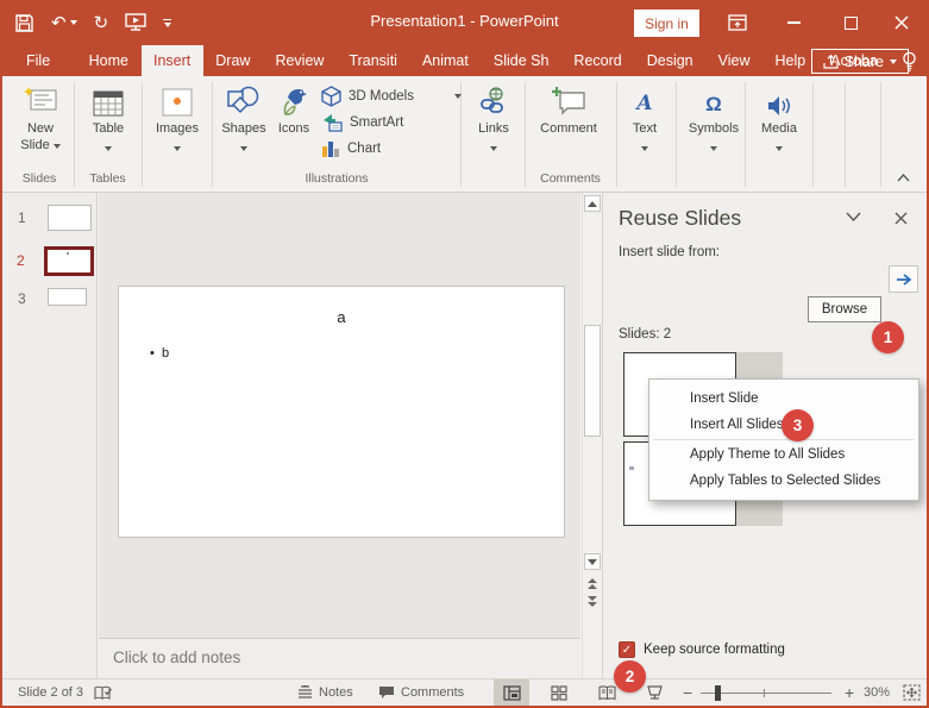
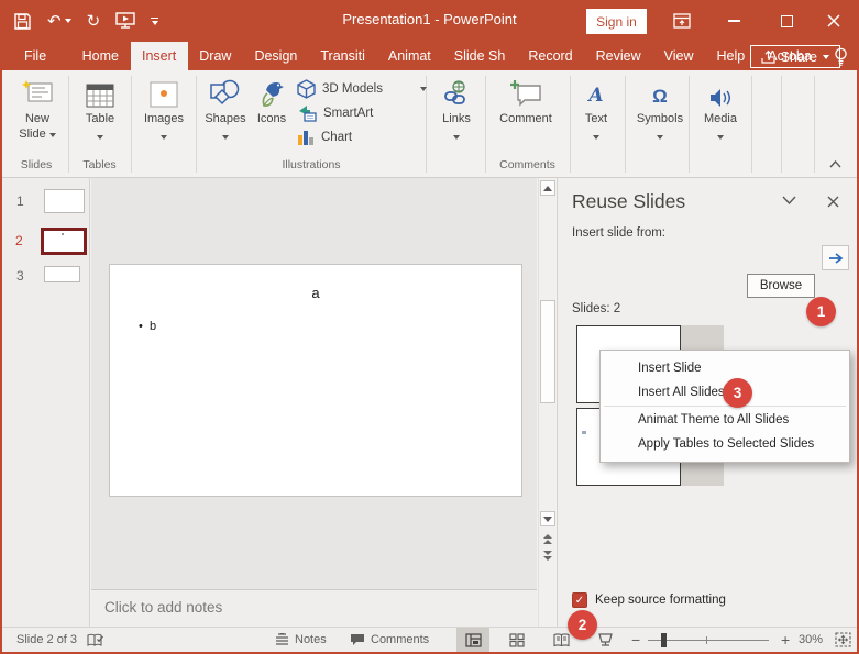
  ↶
  ↻
  Presentation1 - PowerPoint
  Sign in
  File
  Home
  Insert
  Draw
- Review
+ Design
  Transiti
  Animat
  Slide Sh
  Record
- Design
+ Review
  View
  Help
  Acroba
  Share
  New
  Slide
  Table
  Images
  Shapes
  Icons
  3D Models
  SmartArt
  Chart
  Links
  Comment
  A
  Text
  Ω
  Symbols
  Media
  Slides
  Tables
  Illustrations
  Comments
  1
  2
  3
  a
  • b
  Click to add notes
  Reuse Slides
  Insert slide from:
  Browse
  Slides: 2
  Insert Slide
  Insert All Slides
- Apply Theme to All Slides
+ Animat Theme to All Slides
  Apply Tables to Selected Slides
  1
  3
  2
  ✓
  Keep source formatting
  Slide 2 of 3
  Notes
  Comments
  −
  +
  30%
